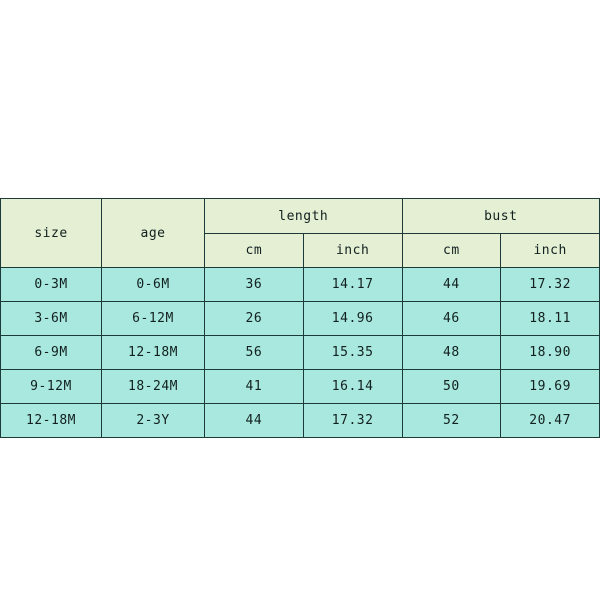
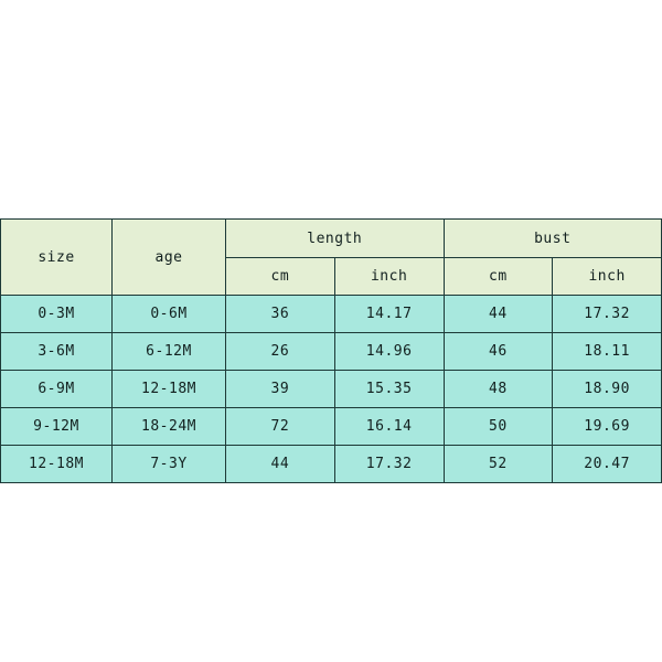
  size	age	length	bust
  cm	inch	cm	inch
  0-3M	0-6M	36	14.17	44	17.32
  3-6M	6-12M	26	14.96	46	18.11
- 6-9M	12-18M	56	15.35	48	18.90
+ 6-9M	12-18M	39	15.35	48	18.90
- 9-12M	18-24M	41	16.14	50	19.69
+ 9-12M	18-24M	72	16.14	50	19.69
- 12-18M	2-3Y	44	17.32	52	20.47
+ 12-18M	7-3Y	44	17.32	52	20.47
